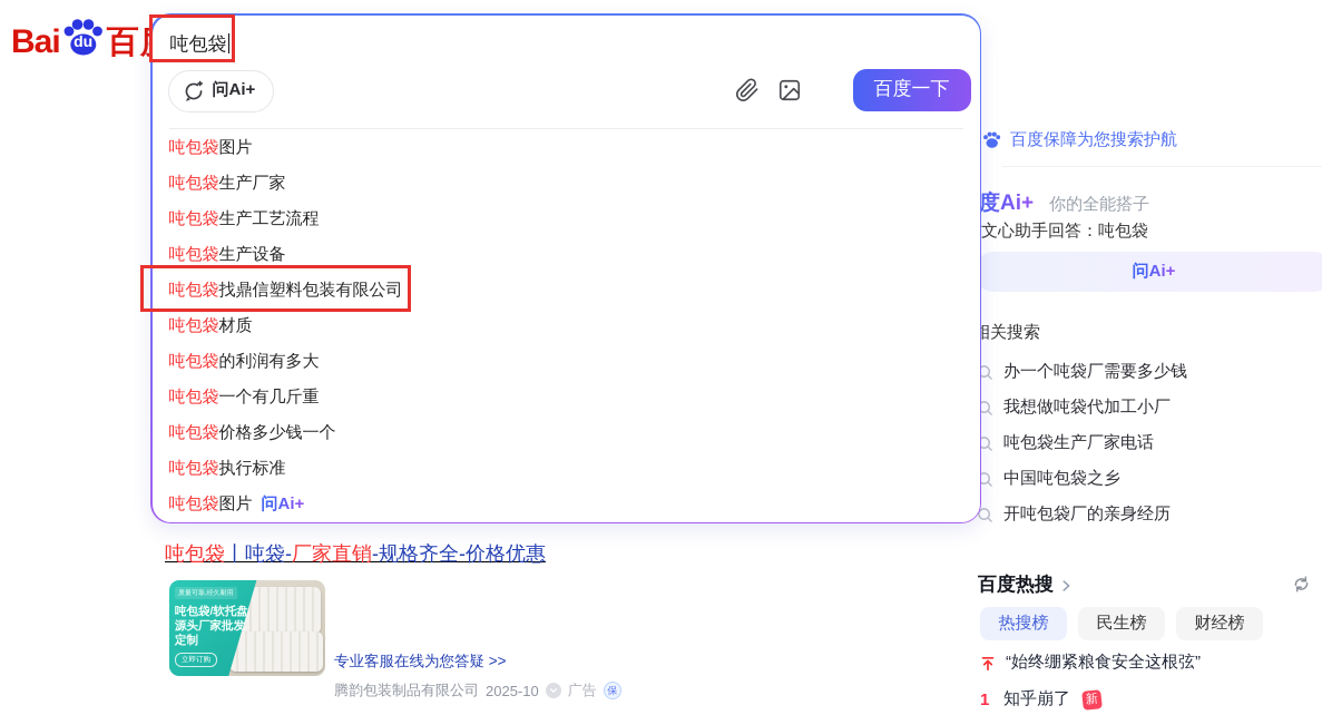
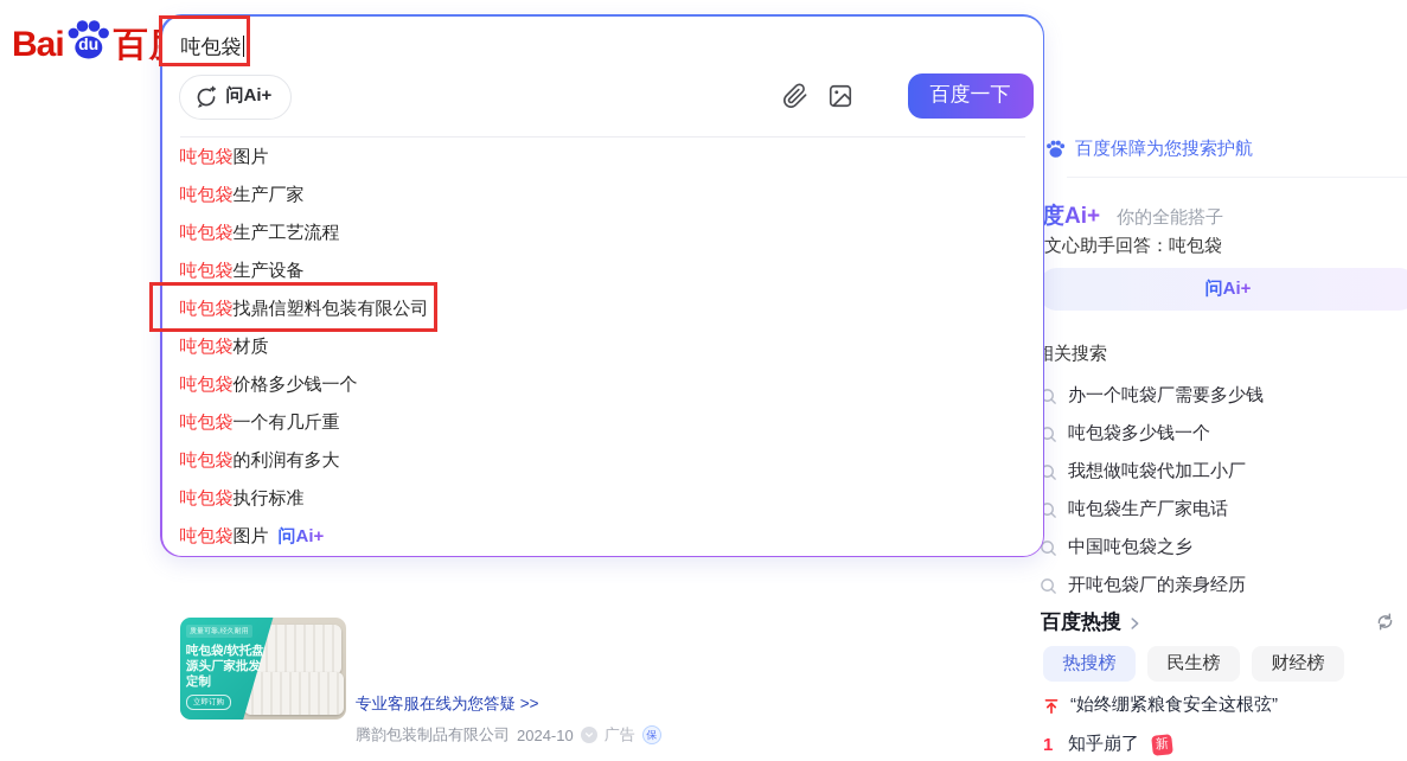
  Bai
  du
  百度保障为您搜索护航
  度Ai+
  你的全能搭子
  文心助手回答：吨包袋
  问Ai+
  相关搜索
  办一个吨袋厂需要多少钱
+ 吨包袋多少钱一个
  我想做吨袋代加工小厂
  吨包袋生产厂家电话
  中国吨包袋之乡
  开吨包袋厂的亲身经历
  百度热搜
  热搜榜
  民生榜
  财经榜
  “始终绷紧粮食安全这根弦”
  1
  知乎崩了
  吨包袋
  问Ai+
  百度一下
  吨包袋
  图片
  吨包袋
  生产厂家
  吨包袋
  生产工艺流程
  吨包袋
  生产设备
  吨包袋
  找鼎信塑料包装有限公司
  吨包袋
  材质
  吨包袋
- 的利润有多大
+ 价格多少钱一个
  吨包袋
  一个有几斤重
  吨包袋
- 价格多少钱一个
+ 的利润有多大
  吨包袋
  执行标准
  吨包袋
  图片
  问Ai+
- 吨包袋丨吨袋-厂家直销-规格齐全-价格优惠
  吨包袋/软托盘
  源头厂家批发
  定制
  专业客服在线为您答疑 >>
  腾韵包装制品有限公司
- 2025-10
+ 2024-10
  广告
  保
